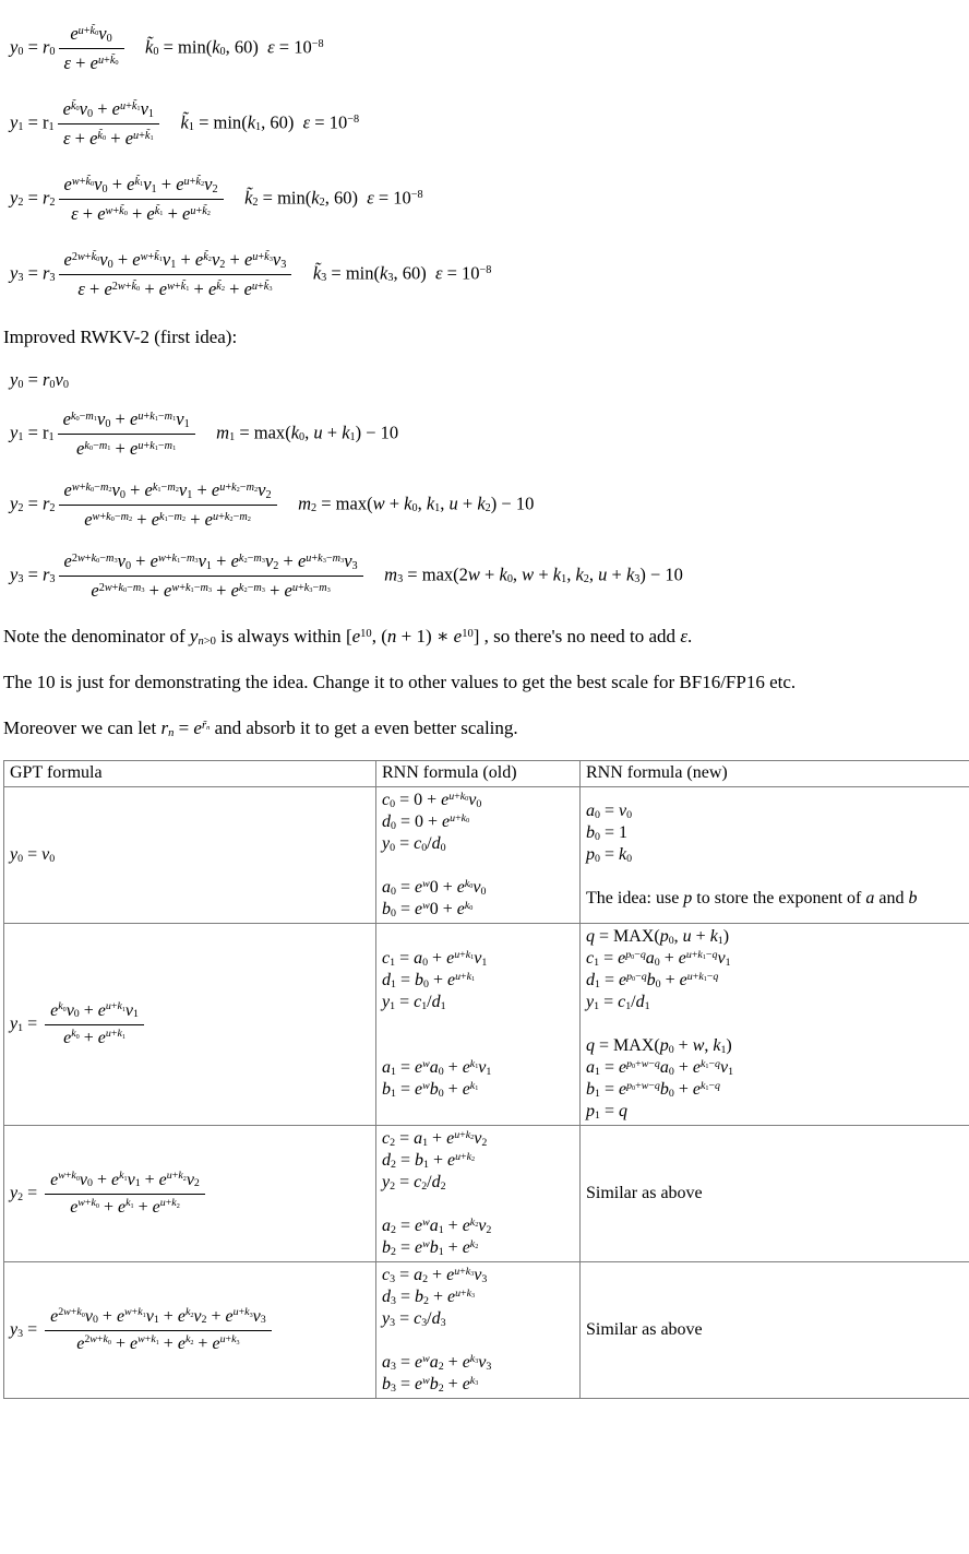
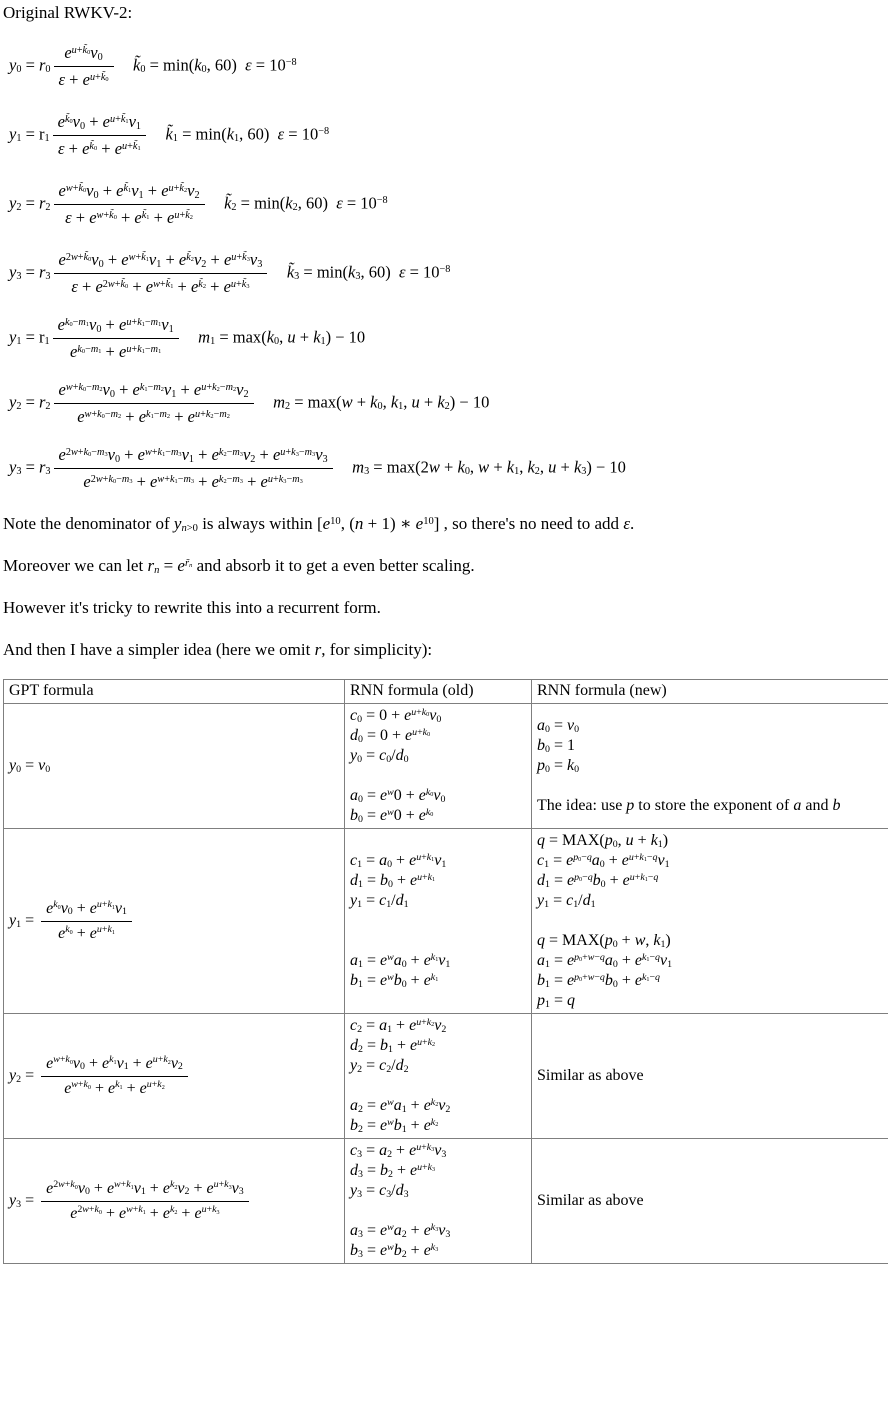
+ Original RWKV-2:
  y0 = r0
  eu+k̃ v0
  ε + eu+k̃
  k̃0 = min(k0, 60) ε = 10−8
  y1 = r1
  ek̃ v0 + eu+k̃ v1
  ε + ek̃ + eu+k̃
  k̃1 = min(k1, 60) ε = 10−8
  y2 = r2
  ew+k̃ v0 + ek̃ v1 + eu+k̃ v2
  ε + ew+k̃ + ek̃ + eu+k̃
  k̃2 = min(k2, 60) ε = 10−8
  y3 = r3
  e2w+k̃ v0 + ew+k̃ v1 + ek̃ v2 + eu+k̃ v3
  ε + e2w+k̃ + ew+k̃ + ek̃ + eu+k̃
  k̃3 = min(k3, 60) ε = 10−8
- Improved RWKV-2 (first idea):
- y0 = r0v0
  y1 = r1
  ek −m v0 + eu+k −m v1
  ek −m + eu+k −m
  m1 = max(k0, u + k1) − 10
  y2 = r2
  ew+k −m v0 + ek −m v1 + eu+k −m v2
  ew+k −m + ek −m + eu+k −m
  m2 = max(w + k0, k1, u + k2) − 10
  y3 = r3
  e2w+k −m v0 + ew+k −m v1 + ek −m v2 + eu+k −m v3
  e2w+k −m + ew+k −m + ek −m + eu+k −m
  m3 = max(2w + k0, w + k1, k2, u + k3) − 10
  Note the denominator of yn>0 is always within [e10, (n + 1) ∗ e10] , so there's no need to add ε.
- The 10 is just for demonstrating the idea. Change it to other values to get the best scale for BF16/FP16 etc.
  Moreover we can let rn = er̃ and absorb it to get a even better scaling.
+ However it's tricky to rewrite this into a recurrent form.
+ And then I have a simpler idea (here we omit r, for simplicity):
  GPT formula	RNN formula (old)	RNN formula (new)
  y0 = v0	c0 = 0 + eu+k v0d0 = 0 + eu+ky0 = c0/d0a0 = ew0 + ek v0b0 = ew0 + ek	a0 = v0b0 = 1p0 = k0The idea: use p to store the exponent of a and b
  y1 = ek v0 + eu+k v1ek + eu+k	c1 = a0 + eu+k v1d1 = b0 + eu+ky1 = c1/d1a1 = ewa0 + ek v1b1 = ewb0 + ek	q = MAX(p0, u + k1)c1 = ep −qa0 + eu+k −qv1d1 = ep −qb0 + eu+k −qy1 = c1/d1q = MAX(p0 + w, k1)a1 = ep +w−qa0 + ek −qv1b1 = ep +w−qb0 + ek −qp1 = q
  y2 = ew+k v0 + ek v1 + eu+k v2ew+k + ek + eu+k	c2 = a1 + eu+k v2d2 = b1 + eu+ky2 = c2/d2a2 = ewa1 + ek v2b2 = ewb1 + ek	Similar as above
  y3 = e2w+k v0 + ew+k v1 + ek v2 + eu+k v3e2w+k + ew+k + ek + eu+k	c3 = a2 + eu+k v3d3 = b2 + eu+ky3 = c3/d3a3 = ewa2 + ek v3b3 = ewb2 + ek	Similar as above
